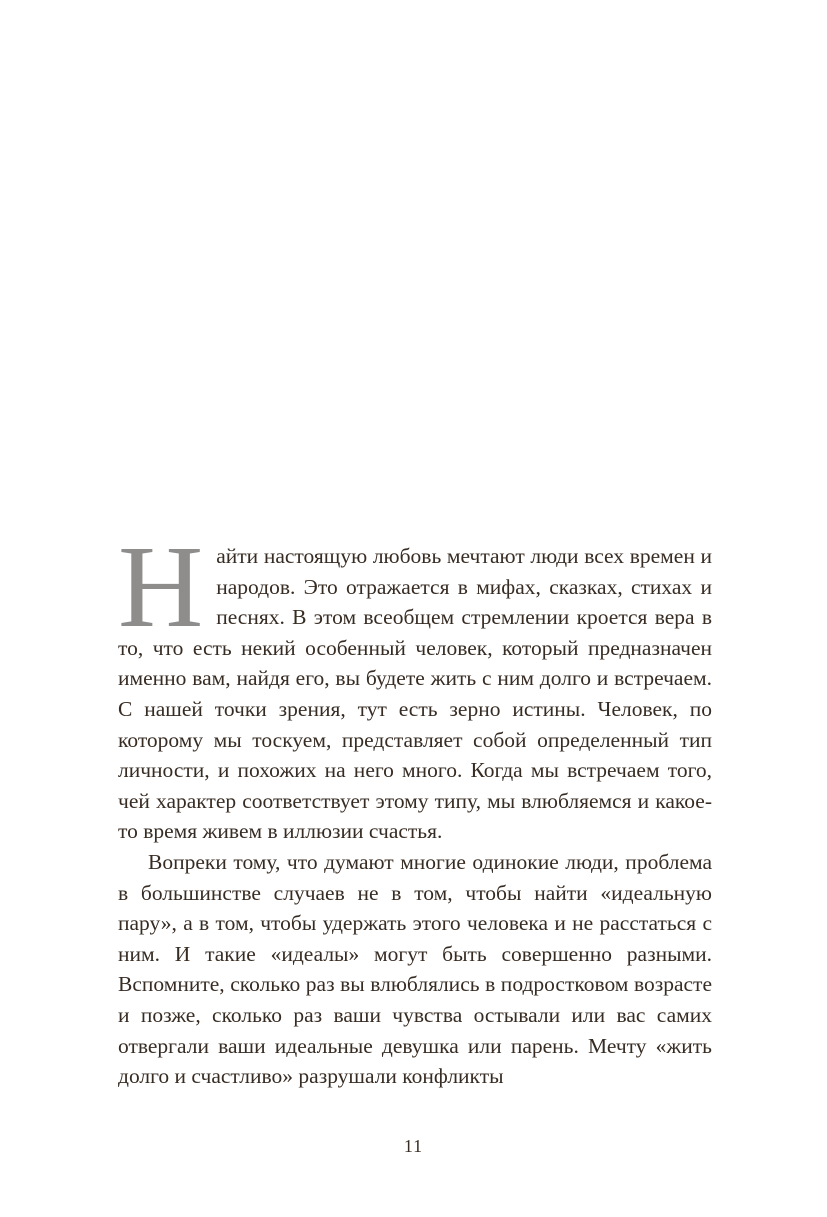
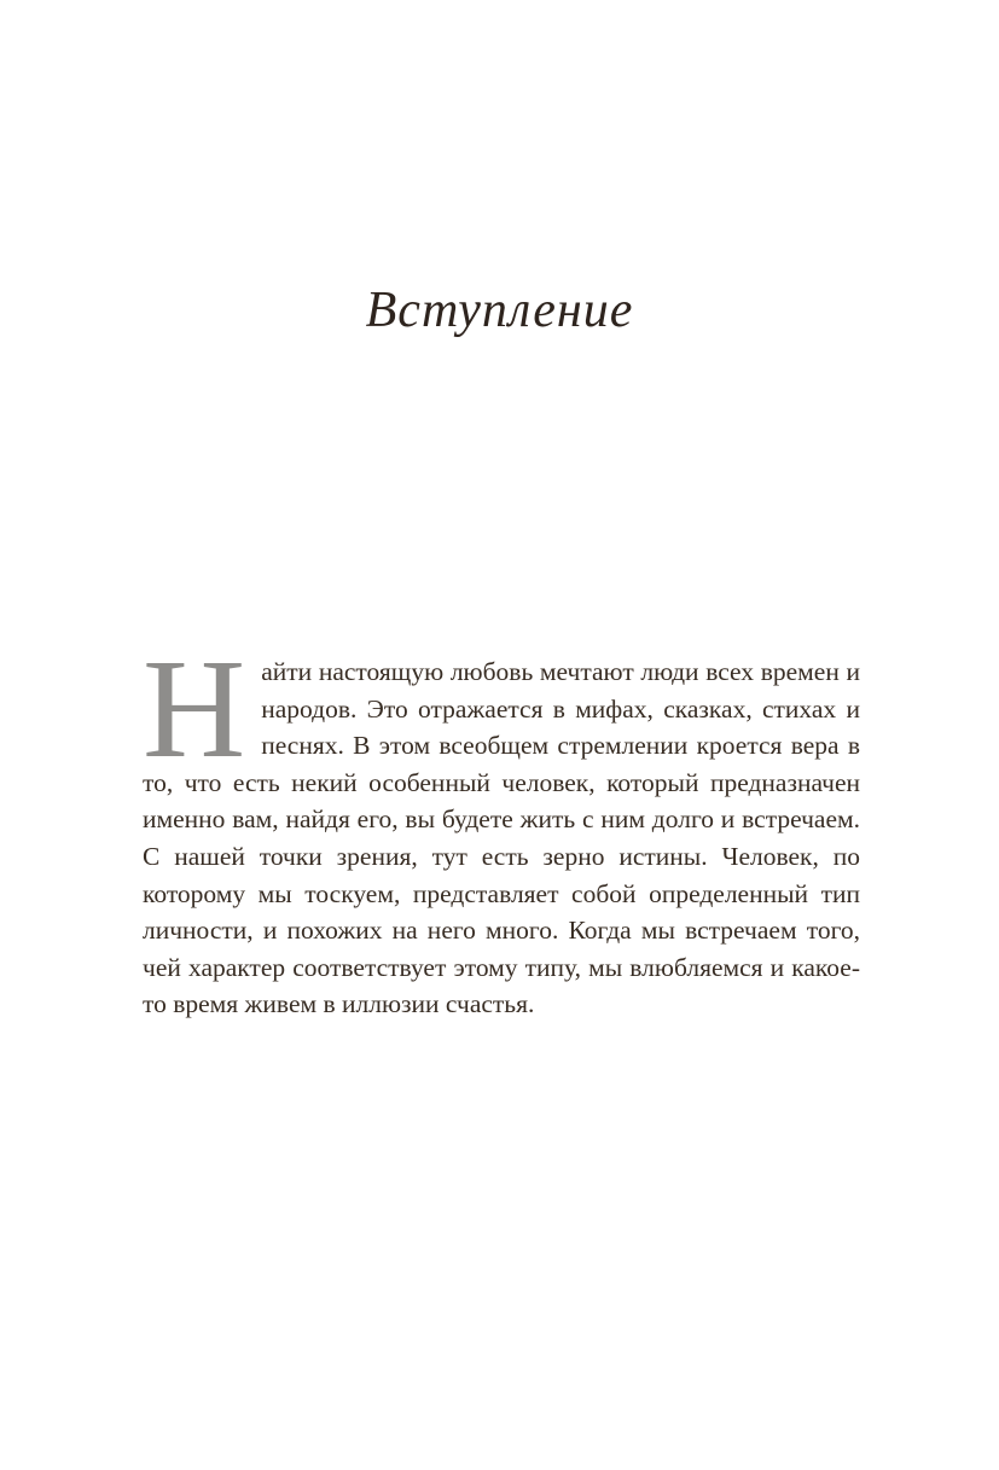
+ Вступление
  Н
  айти настоящую любовь мечтают люди всех времен и народов. Это отражается в мифах, сказках, стихах и песнях. В этом всеобщем стремлении кроется вера в то, что есть некий особенный человек, который предназначен именно вам, найдя его, вы будете жить с ним долго и встречаем. С нашей точки зрения, тут есть зерно истины. Человек, по которому мы тоскуем, представляет собой определенный тип личности, и похожих на него много. Когда мы встречаем того, чей характер соответствует этому типу, мы влюбляемся и какое-то время живем в иллюзии счастья.
- Вопреки тому, что думают многие одинокие люди, проблема в большинстве случаев не в том, чтобы найти «идеальную пару», а в том, чтобы удержать этого человека и не расстаться с ним. И такие «идеалы» могут быть совершенно разными. Вспомните, сколько раз вы влюблялись в подростковом возрасте и позже, сколько раз ваши чувства остывали или вас самих отвергали ваши идеальные девушка или парень. Мечту «жить долго и счастливо» разрушали конфликты
- 11
